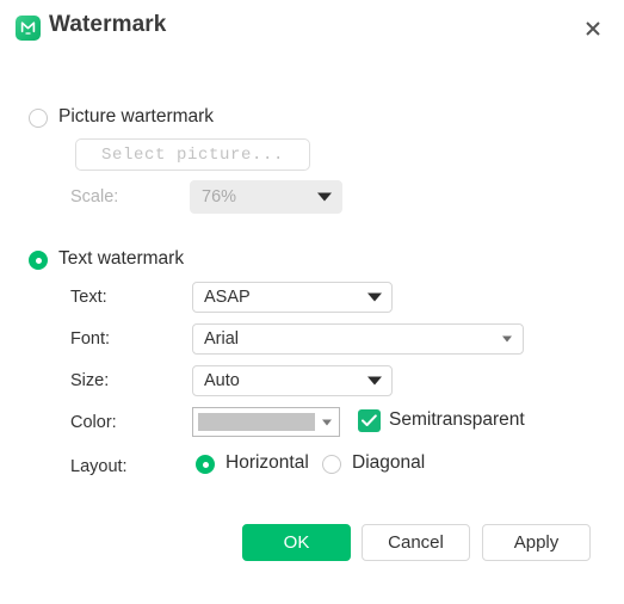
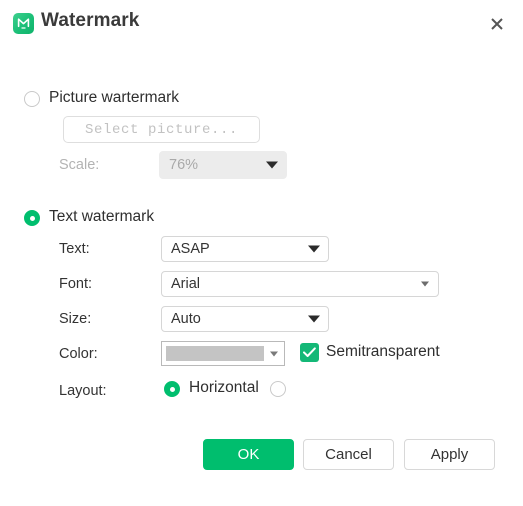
  Watermark
  Picture wartermark
  Select picture...
  Scale:
  76%
  Text watermark
  Text:
  ASAP
  Font:
  Arial
  Size:
  Auto
  Color:
  Semitransparent
  Layout:
  Horizontal
- Diagonal
  OK
  Cancel
  Apply
